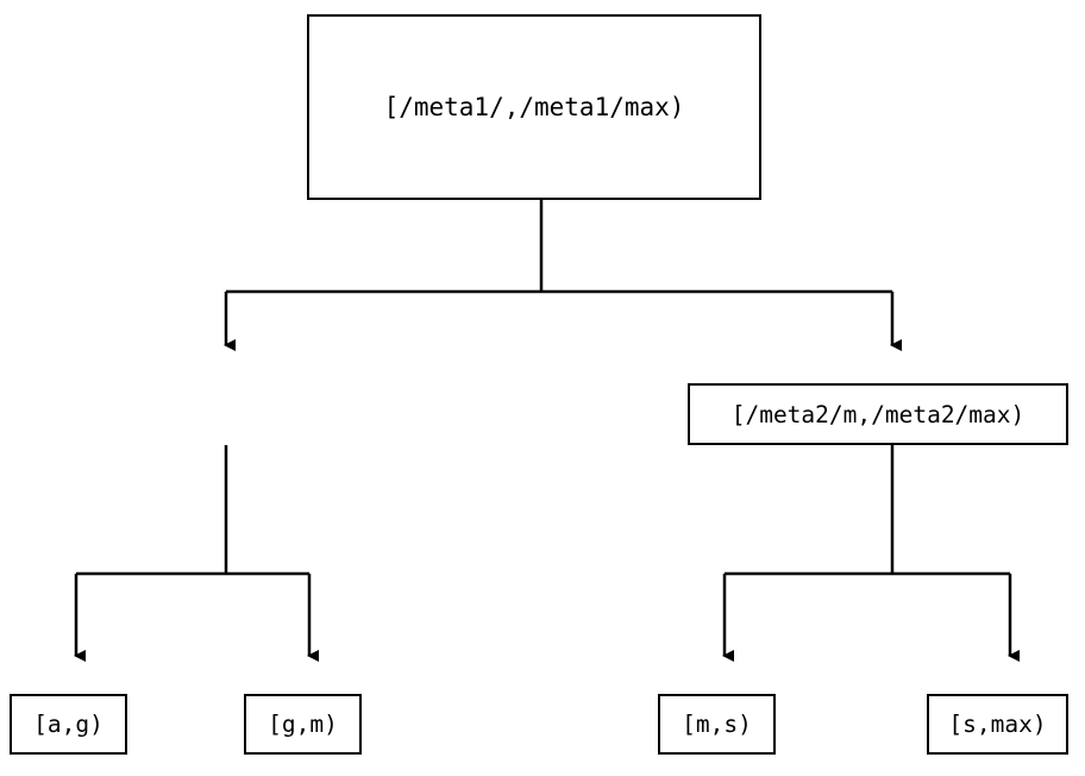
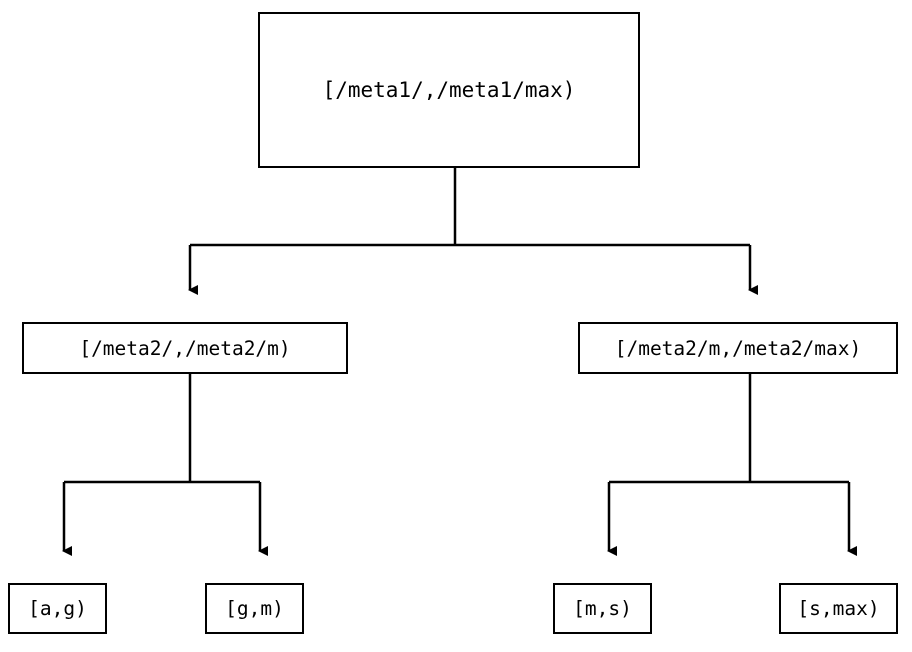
  [/meta1/,/meta1/max)
+ [/meta2/,/meta2/m)
  [/meta2/m,/meta2/max)
  [a,g)
  [g,m)
  [m,s)
  [s,max)
